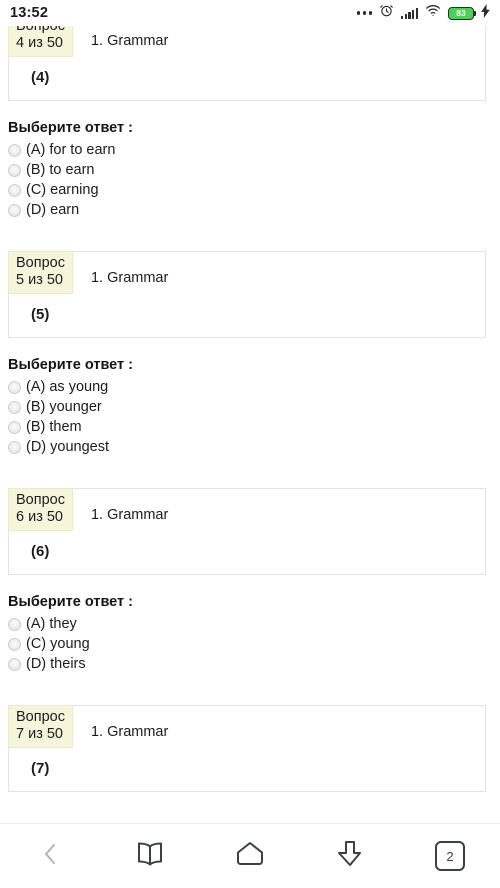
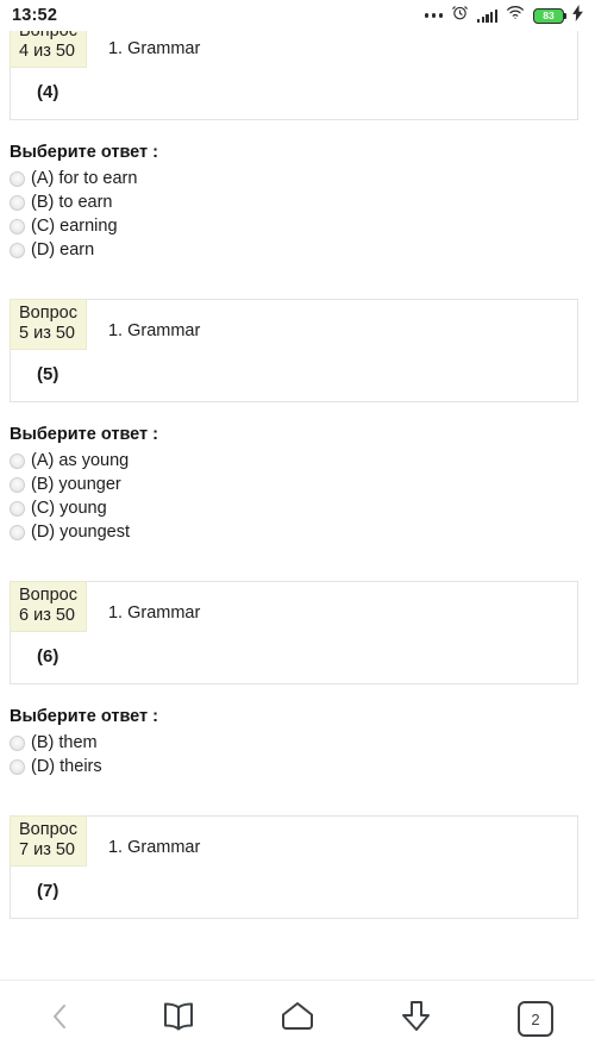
  13:52
  83
  Вопрос
  4 из 50
  1. Grammar
  (4)
  Выберите ответ :
  (A) for to earn
  (B) to earn
  (C) earning
  (D) earn
  Вопрос
  5 из 50
  1. Grammar
  (5)
  Выберите ответ :
  (A) as young
  (B) younger
- (B) them
+ (C) young
  (D) youngest
  Вопрос
  6 из 50
  1. Grammar
  (6)
  Выберите ответ :
- (A) they
- (C) young
+ (B) them
  (D) theirs
  Вопрос
  7 из 50
  1. Grammar
  (7)
  2
